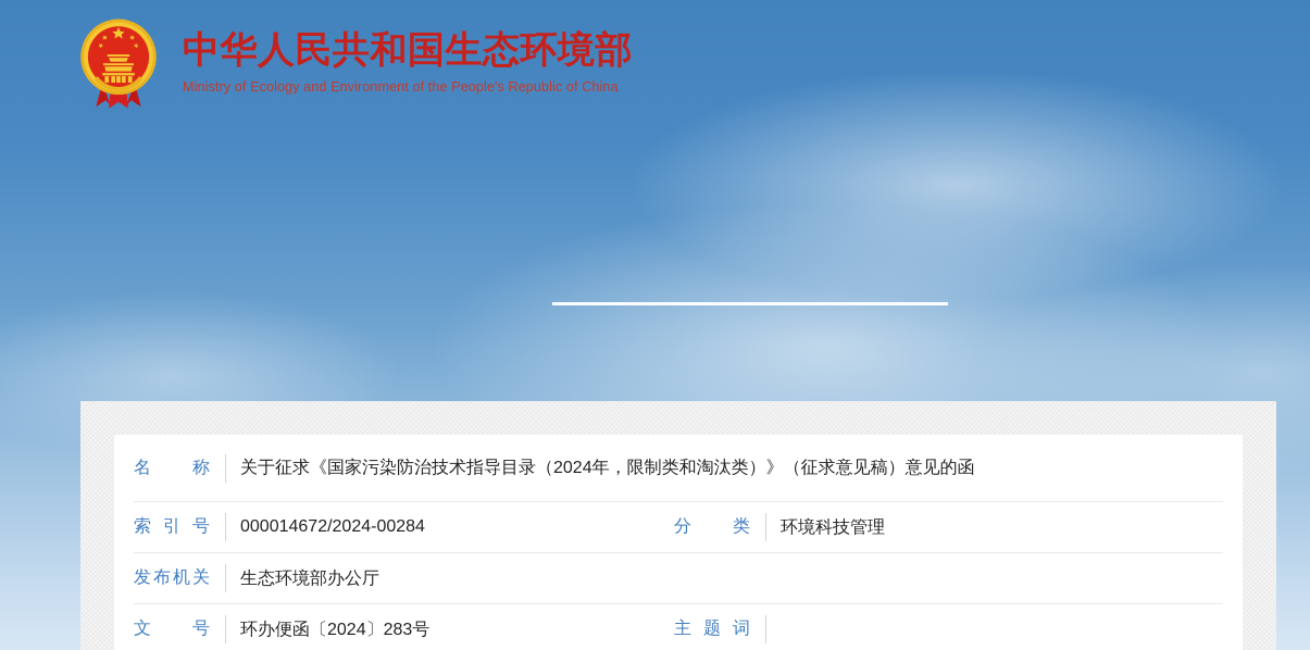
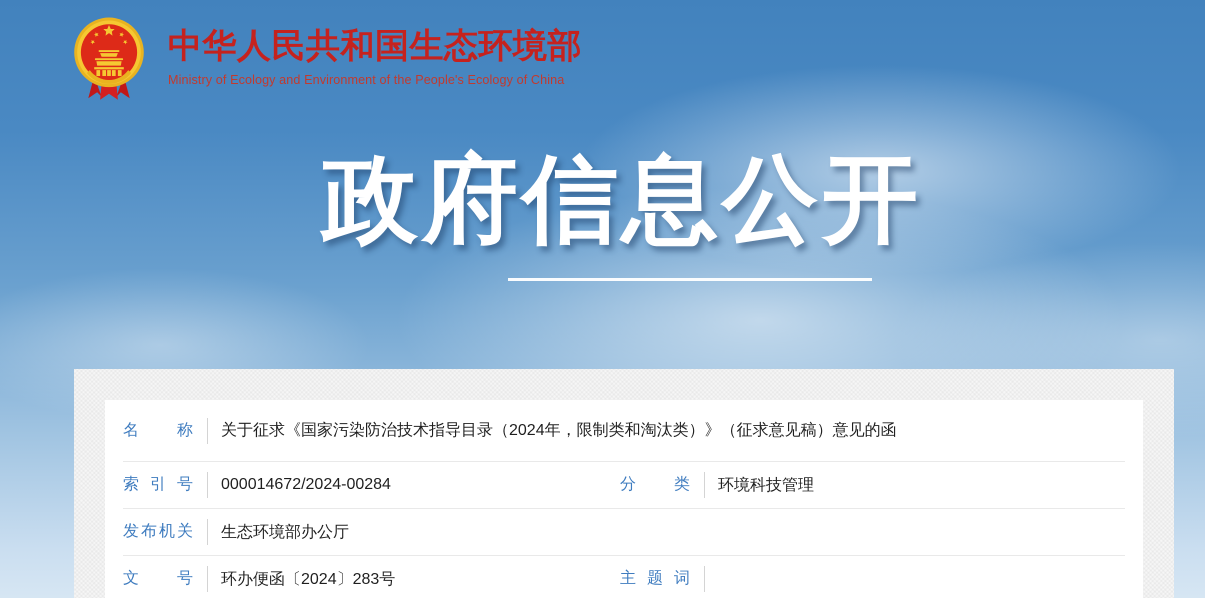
  中华人民共和国生态环境部
- Ministry of Ecology and Environment of the People's Republic of China
+ Ministry of Ecology and Environment of the People's Ecology of China
+ 政府信息公开
  名称
  关于征求《国家污染防治技术指导目录（2024年，限制类和淘汰类）》（征求意见稿）意见的函
  索引号
  000014672/2024-00284
  分类
  环境科技管理
  发布机关
  生态环境部办公厅
  文号
  环办便函〔2024〕283号
  主题词
